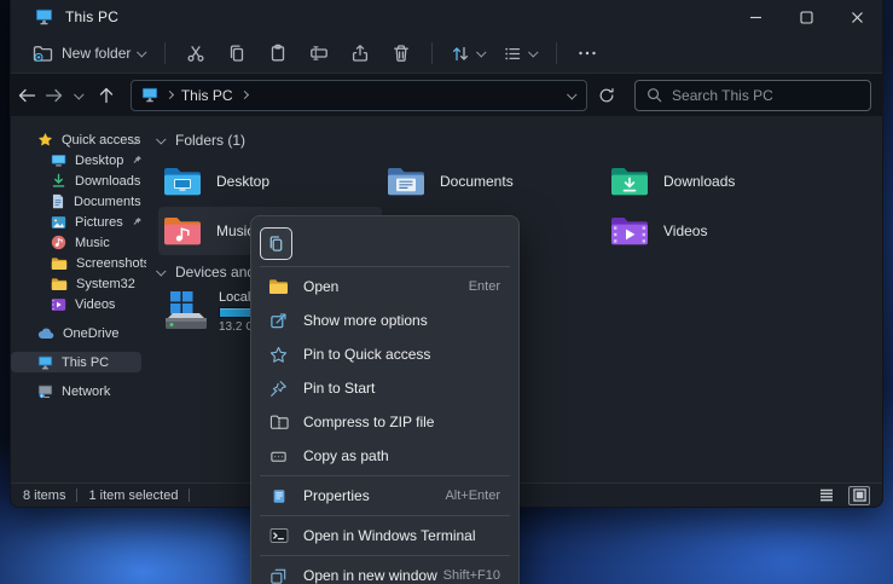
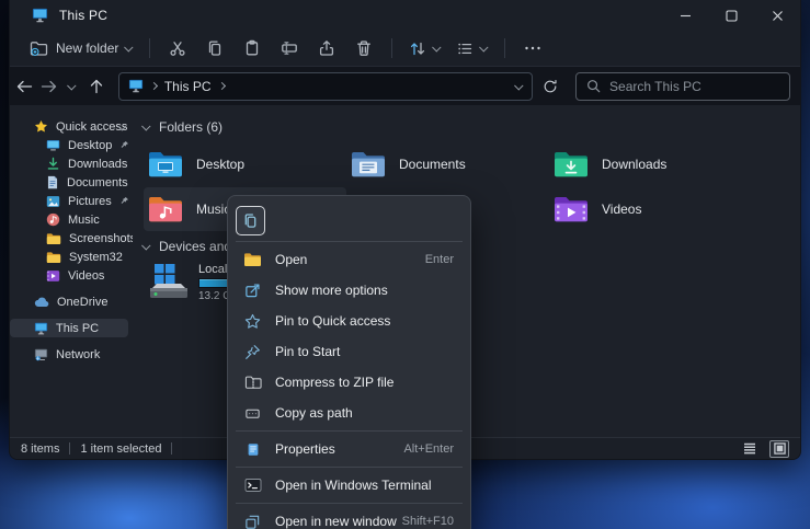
  This PC
  New folder
  This PC
  Search This PC
  Quick access
  Desktop
  Downloads
  Documents
  Pictures
  Music
  Screenshot
  System32
  Videos
  OneDrive
  This PC
  Network
- Folders (1)
+ Folders (6)
  Desktop
  Documents
  Downloads
  Musi
  Videos
  8 items
  1 item selected
  Open
  Enter
  Show more options
  Pin to Quick access
  Pin to Start
  Compress to ZIP file
  Copy as path
  Properties
  Alt+Enter
  Open in Windows Terminal
  Open in new window
  Shift+F10
